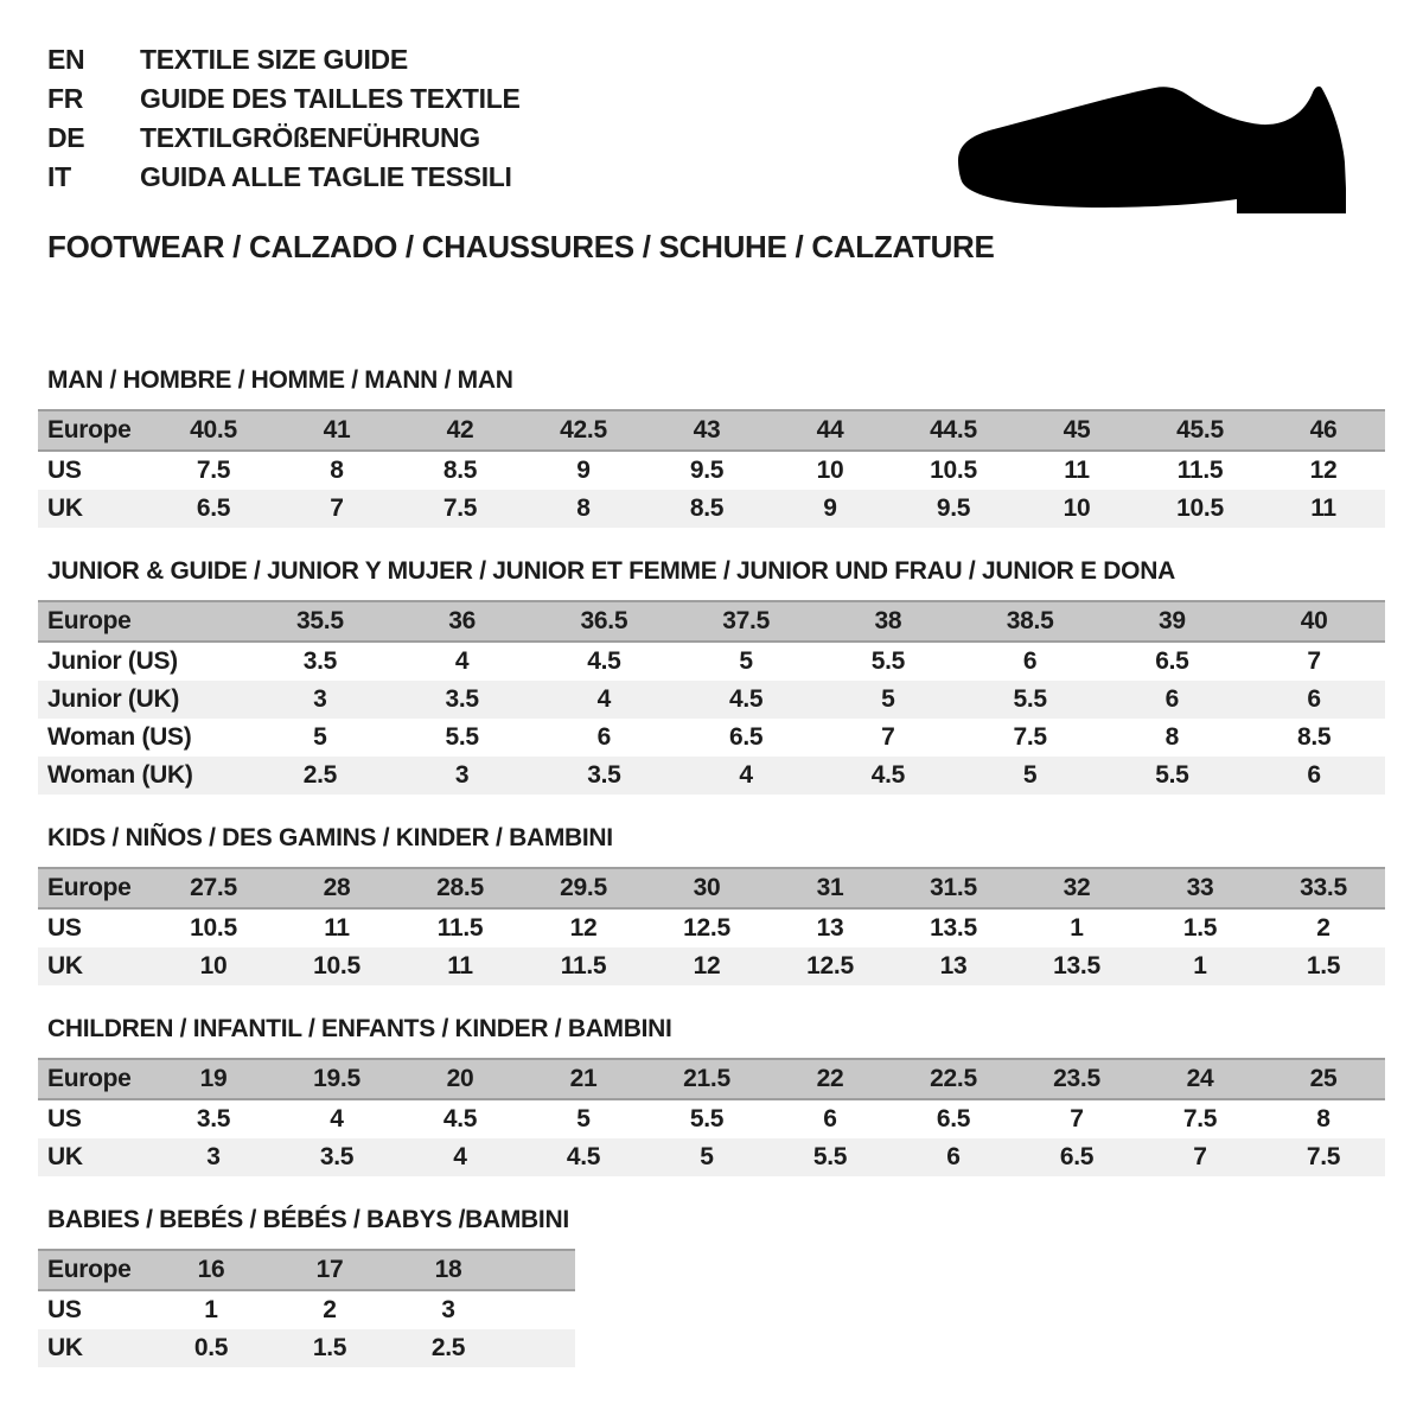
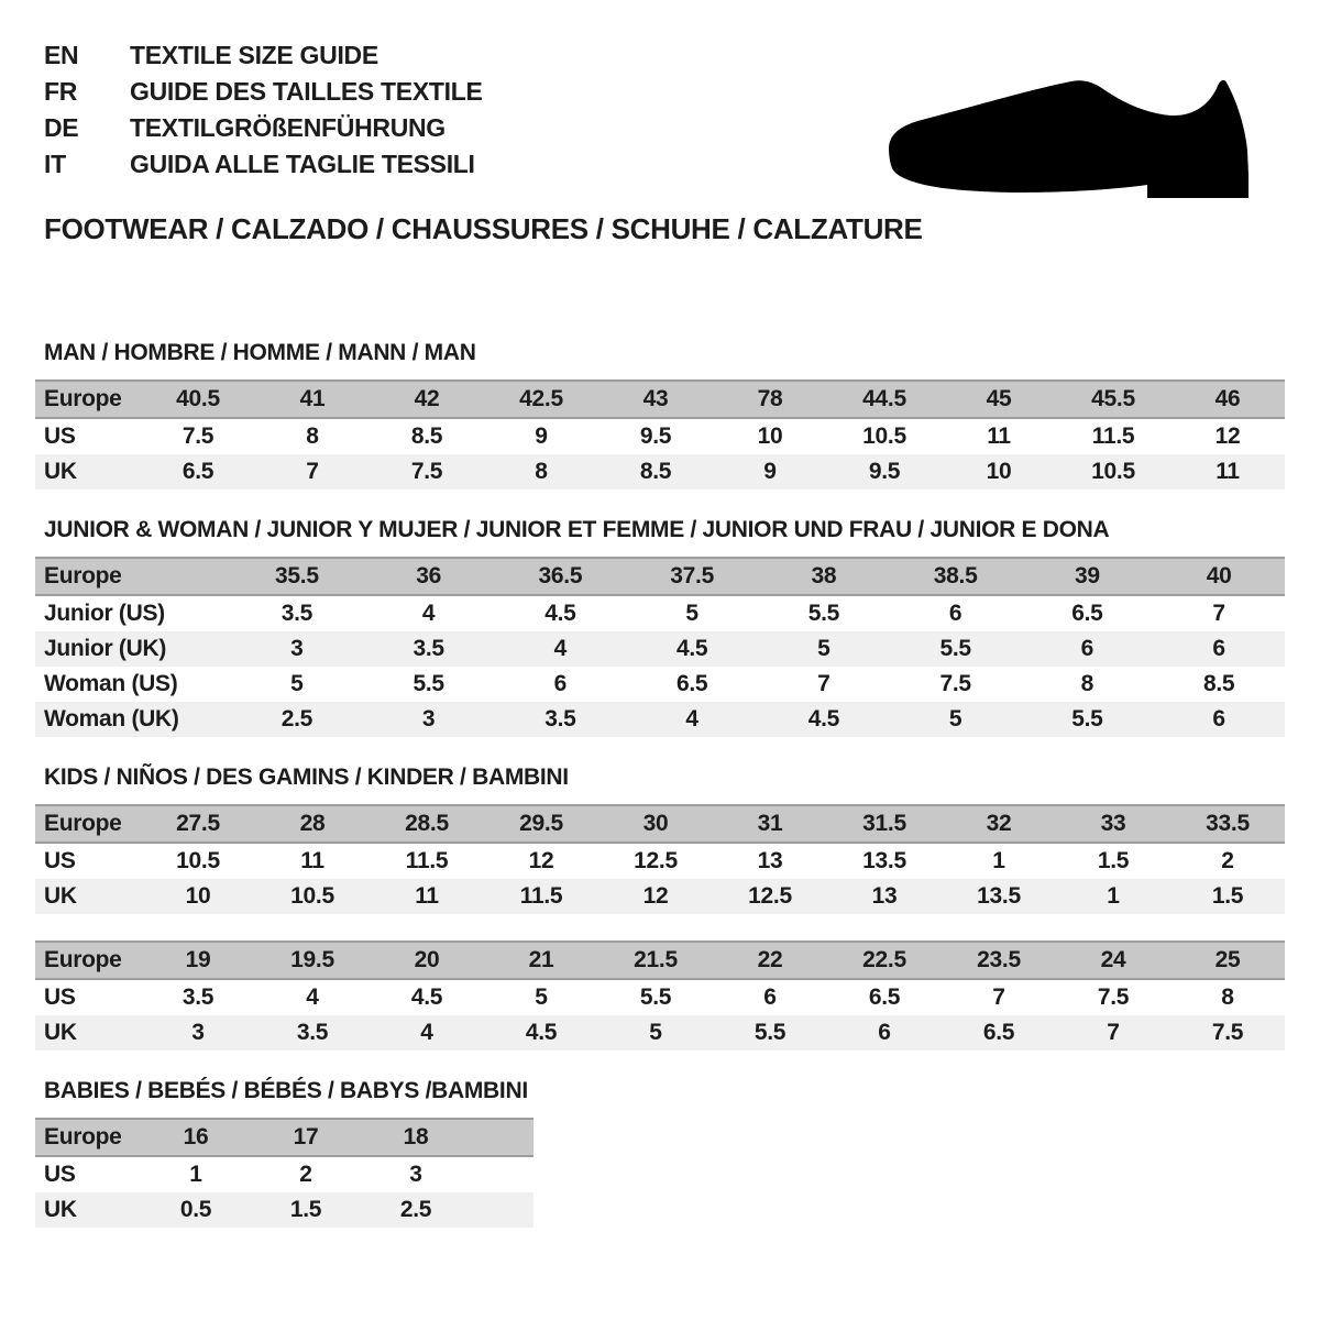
  EN
  TEXTILE SIZE GUIDE
  FR
  GUIDE DES TAILLES TEXTILE
  DE
  TEXTILGRÖßENFÜHRUNG
  IT
  GUIDA ALLE TAGLIE TESSILI
  FOOTWEAR / CALZADO / CHAUSSURES / SCHUHE / CALZATURE
  MAN / HOMBRE / HOMME / MANN / MAN
- Europe	40.5	41	42	42.5	43	44	44.5	45	45.5	46
+ Europe	40.5	41	42	42.5	43	78	44.5	45	45.5	46
  US	7.5	8	8.5	9	9.5	10	10.5	11	11.5	12
  UK	6.5	7	7.5	8	8.5	9	9.5	10	10.5	11
- JUNIOR & GUIDE / JUNIOR Y MUJER / JUNIOR ET FEMME / JUNIOR UND FRAU / JUNIOR E DONA
+ JUNIOR & WOMAN / JUNIOR Y MUJER / JUNIOR ET FEMME / JUNIOR UND FRAU / JUNIOR E DONA
  Europe	35.5	36	36.5	37.5	38	38.5	39	40
  Junior (US)	3.5	4	4.5	5	5.5	6	6.5	7
  Junior (UK)	3	3.5	4	4.5	5	5.5	6	6
  Woman (US)	5	5.5	6	6.5	7	7.5	8	8.5
  Woman (UK)	2.5	3	3.5	4	4.5	5	5.5	6
  KIDS / NIÑOS / DES GAMINS / KINDER / BAMBINI
  Europe	27.5	28	28.5	29.5	30	31	31.5	32	33	33.5
  US	10.5	11	11.5	12	12.5	13	13.5	1	1.5	2
  UK	10	10.5	11	11.5	12	12.5	13	13.5	1	1.5
- CHILDREN / INFANTIL / ENFANTS / KINDER / BAMBINI
  Europe	19	19.5	20	21	21.5	22	22.5	23.5	24	25
  US	3.5	4	4.5	5	5.5	6	6.5	7	7.5	8
  UK	3	3.5	4	4.5	5	5.5	6	6.5	7	7.5
  BABIES / BEBÉS / BÉBÉS / BABYS /BAMBINI
  Europe	16	17	18
  US	1	2	3
  UK	0.5	1.5	2.5
